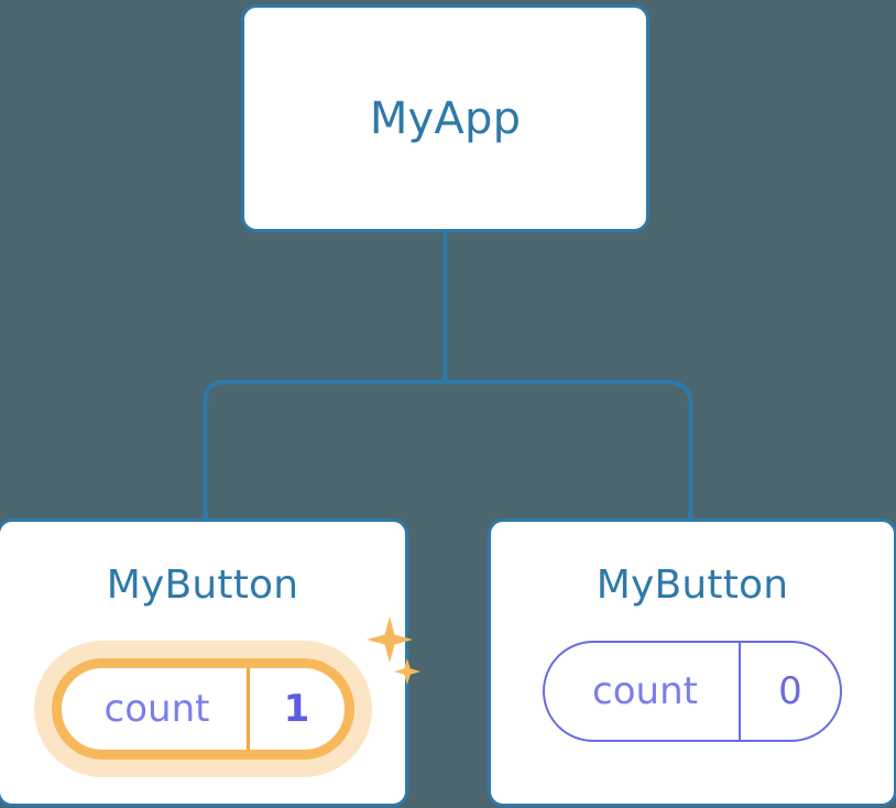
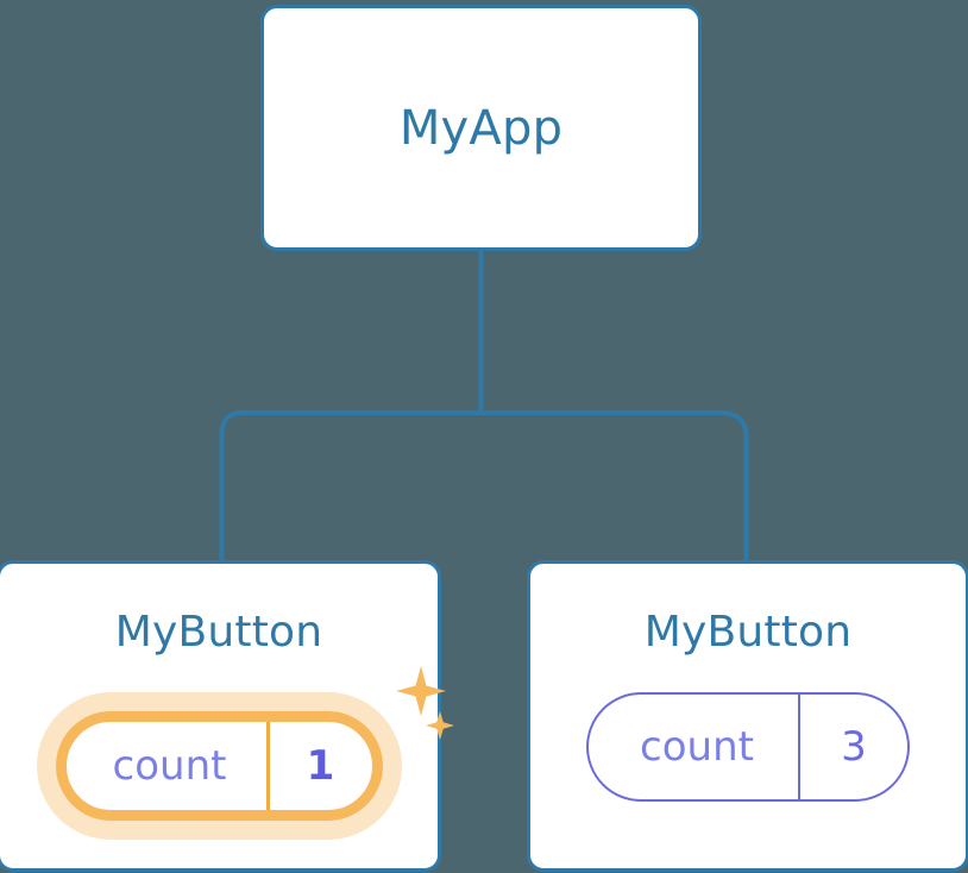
  MyApp
  MyButton
  count
  1
  MyButton
  count
- 0
+ 3
